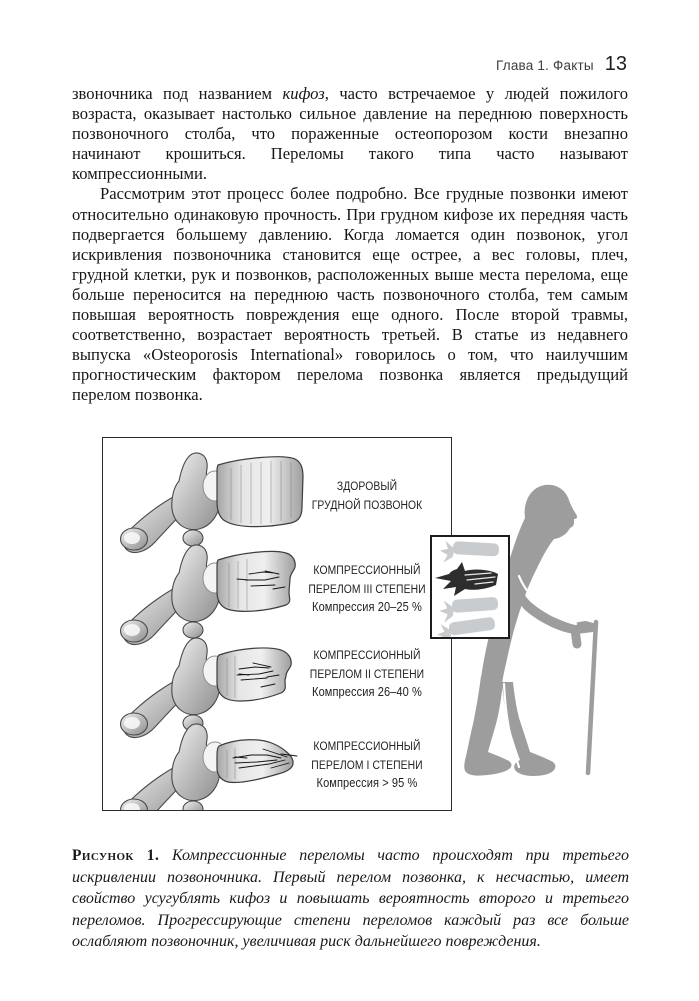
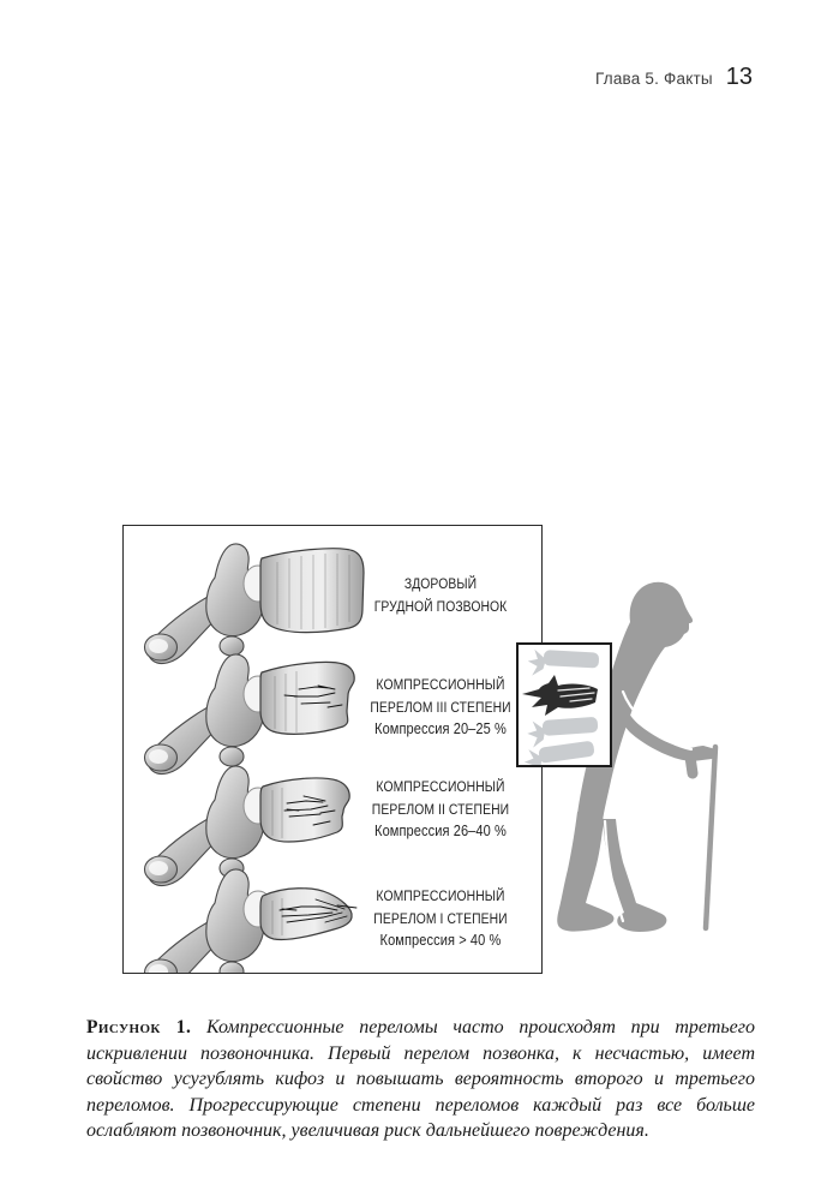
- Глава 1. Факты
+ Глава 5. Факты
  13
- звоночника под названием кифоз, часто встречаемое у людей пожилого возраста, оказывает настолько сильное давление на переднюю поверхность позвоночного столба, что пораженные остеопорозом кости внезапно начинают крошиться. Переломы такого типа часто называют компрессионными.
- Рассмотрим этот процесс более подробно. Все грудные позвонки имеют относительно одинаковую прочность. При грудном кифозе их передняя часть подвергается большему давлению. Когда ломается один позвонок, угол искривления позвоночника становится еще острее, а вес головы, плеч, грудной клетки, рук и позвонков, расположенных выше места перелома, еще больше переносится на переднюю часть позвоночного столба, тем самым повышая вероятность повреждения еще одного. После второй травмы, соответственно, возрастает вероятность третьей. В статье из недавнего выпуска «Osteoporosis International» говорилось о том, что наилучшим прогностическим фактором перелома позвонка является предыдущий перелом позвонка.
  ЗДОРОВЫЙ
  ГРУДНОЙ ПОЗВОНОК
  КОМПРЕССИОННЫЙ
  ПЕРЕЛОМ III СТЕПЕНИ
  Компрессия 20–25 %
  КОМПРЕССИОННЫЙ
  ПЕРЕЛОМ II СТЕПЕНИ
  Компрессия 26–40 %
  КОМПРЕССИОННЫЙ
  ПЕРЕЛОМ I СТЕПЕНИ
- Компрессия > 95 %
+ Компрессия > 40 %
  Рисунок 1. Компрессионные переломы часто происходят при третьего искривлении позвоночника. Первый перелом позвонка, к несчастью, имеет свойство усугублять кифоз и повышать вероятность второго и третьего переломов. Прогрессирующие степени переломов каждый раз все больше ослабляют позвоночник, увеличивая риск дальнейшего повреждения.
